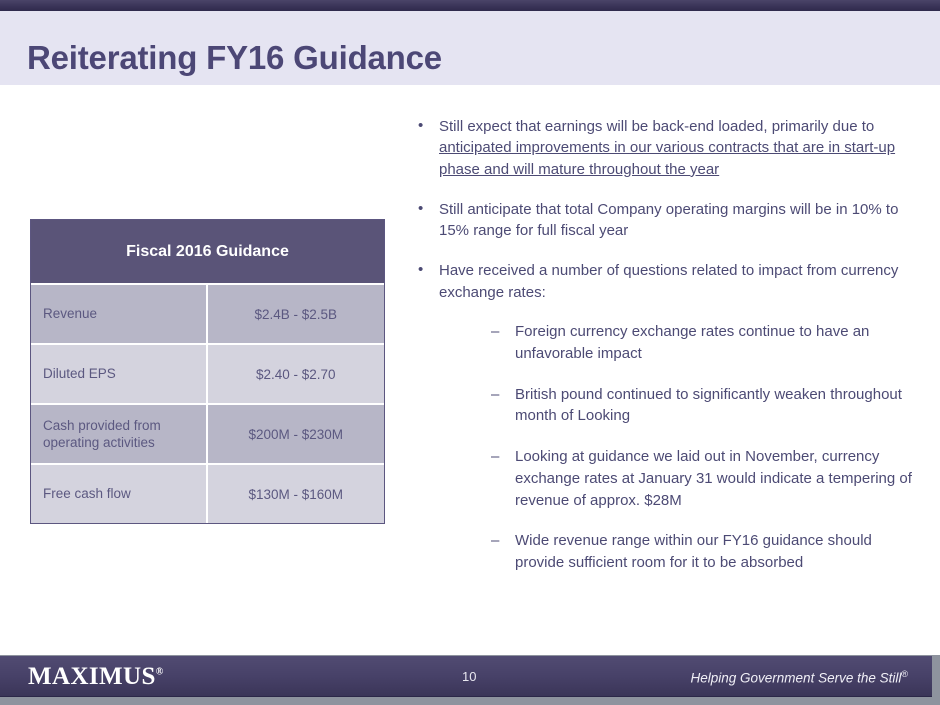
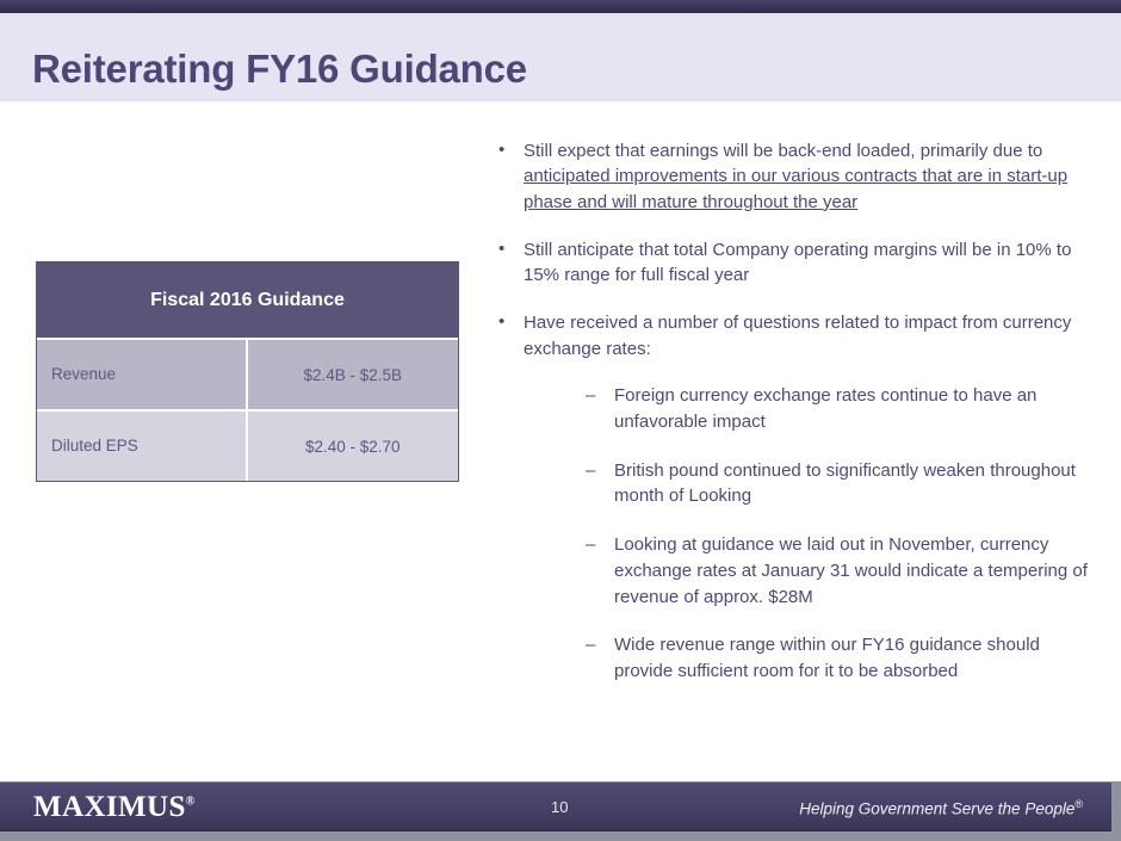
  Reiterating FY16 Guidance
  Fiscal 2016 Guidance
  Revenue	$2.4B - $2.5B
  Diluted EPS	$2.40 - $2.70
- Cash provided from operating activities	$200M - $230M
- Free cash flow	$130M - $160M
  •
  Still expect that earnings will be back-end loaded, primarily due to anticipated improvements in our various contracts that are in start-up phase and will mature throughout the year
  •
  Still anticipate that total Company operating margins will be in 10% to 15% range for full fiscal year
  •
  Have received a number of questions related to impact from currency exchange rates:
  –
  Foreign currency exchange rates continue to have an unfavorable impact
  –
  British pound continued to significantly weaken throughout month of Looking
  –
  Looking at guidance we laid out in November, currency exchange rates at January 31 would indicate a tempering of revenue of approx. $28M
  –
  Wide revenue range within our FY16 guidance should provide sufficient room for it to be absorbed
  MAXIMUS®
  10
- Helping Government Serve the Still®
+ Helping Government Serve the People®
